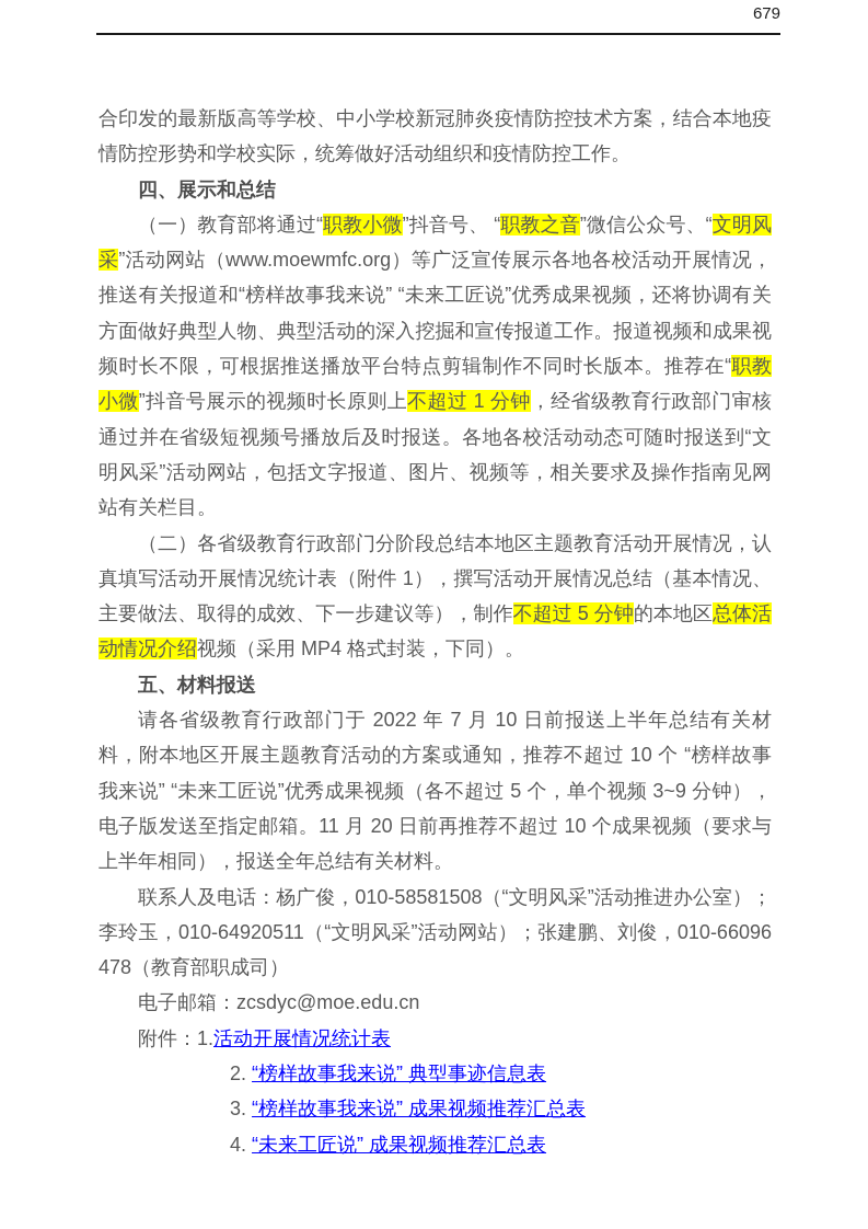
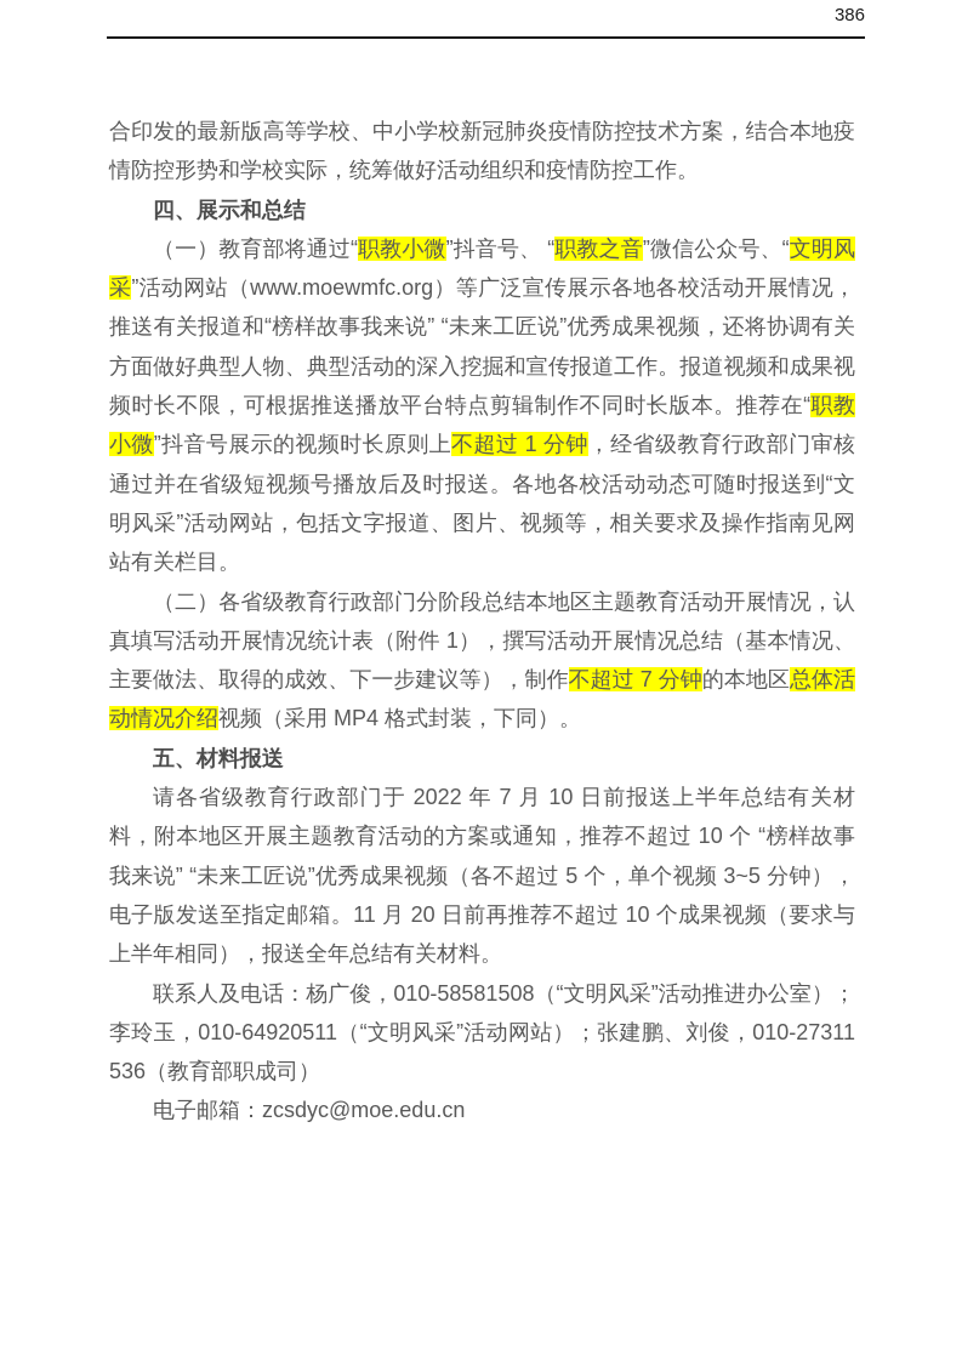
- 679
+ 386
  合印发的最新版高等学校、中小学校新冠肺炎疫情防控技术方案，结合本地疫情防控形势和学校实际，统筹做好活动组织和疫情防控工作。
  四、展示和总结
  （一）教育部将通过“职教小微”抖音号、 “职教之音”微信公众号、“文明风采”活动网站（www.moewmfc.org）等广泛宣传展示各地各校活动开展情况，推送有关报道和“榜样故事我来说” “未来工匠说”优秀成果视频，还将协调有关方面做好典型人物、典型活动的深入挖掘和宣传报道工作。报道视频和成果视频时长不限，可根据推送播放平台特点剪辑制作不同时长版本。推荐在“职教小微”抖音号展示的视频时长原则上不超过 1 分钟，经省级教育行政部门审核通过并在省级短视频号播放后及时报送。各地各校活动动态可随时报送到“文明风采”活动网站，包括文字报道、图片、视频等，相关要求及操作指南见网站有关栏目。
- （二）各省级教育行政部门分阶段总结本地区主题教育活动开展情况，认真填写活动开展情况统计表（附件 1），撰写活动开展情况总结（基本情况、主要做法、取得的成效、下一步建议等），制作不超过 5 分钟的本地区总体活动情况介绍视频（采用 MP4 格式封装，下同）。
+ （二）各省级教育行政部门分阶段总结本地区主题教育活动开展情况，认真填写活动开展情况统计表（附件 1），撰写活动开展情况总结（基本情况、主要做法、取得的成效、下一步建议等），制作不超过 7 分钟的本地区总体活动情况介绍视频（采用 MP4 格式封装，下同）。
  五、材料报送
- 请各省级教育行政部门于 2022 年 7 月 10 日前报送上半年总结有关材料，附本地区开展主题教育活动的方案或通知，推荐不超过 10 个 “榜样故事我来说” “未来工匠说”优秀成果视频（各不超过 5 个，单个视频 3~9 分钟），电子版发送至指定邮箱。11 月 20 日前再推荐不超过 10 个成果视频（要求与上半年相同），报送全年总结有关材料。
+ 请各省级教育行政部门于 2022 年 7 月 10 日前报送上半年总结有关材料，附本地区开展主题教育活动的方案或通知，推荐不超过 10 个 “榜样故事我来说” “未来工匠说”优秀成果视频（各不超过 5 个，单个视频 3~5 分钟），电子版发送至指定邮箱。11 月 20 日前再推荐不超过 10 个成果视频（要求与上半年相同），报送全年总结有关材料。
- 联系人及电话：杨广俊，010-58581508（“文明风采”活动推进办公室）；李玲玉，010-64920511（“文明风采”活动网站）；张建鹏、刘俊，010-66096478（教育部职成司）
+ 联系人及电话：杨广俊，010-58581508（“文明风采”活动推进办公室）；李玲玉，010-64920511（“文明风采”活动网站）；张建鹏、刘俊，010-27311536（教育部职成司）
  电子邮箱：zcsdyc@moe.edu.cn
- 附件：1.活动开展情况统计表
- 2. “榜样故事我来说” 典型事迹信息表
- 3. “榜样故事我来说” 成果视频推荐汇总表
- 4. “未来工匠说” 成果视频推荐汇总表
